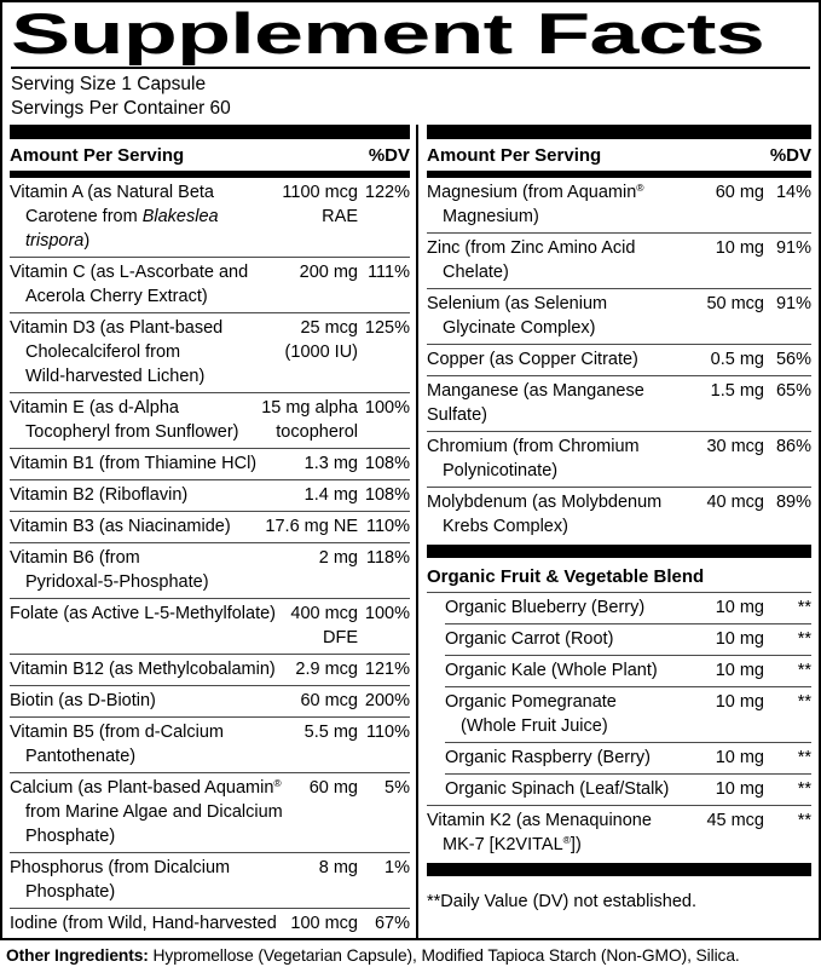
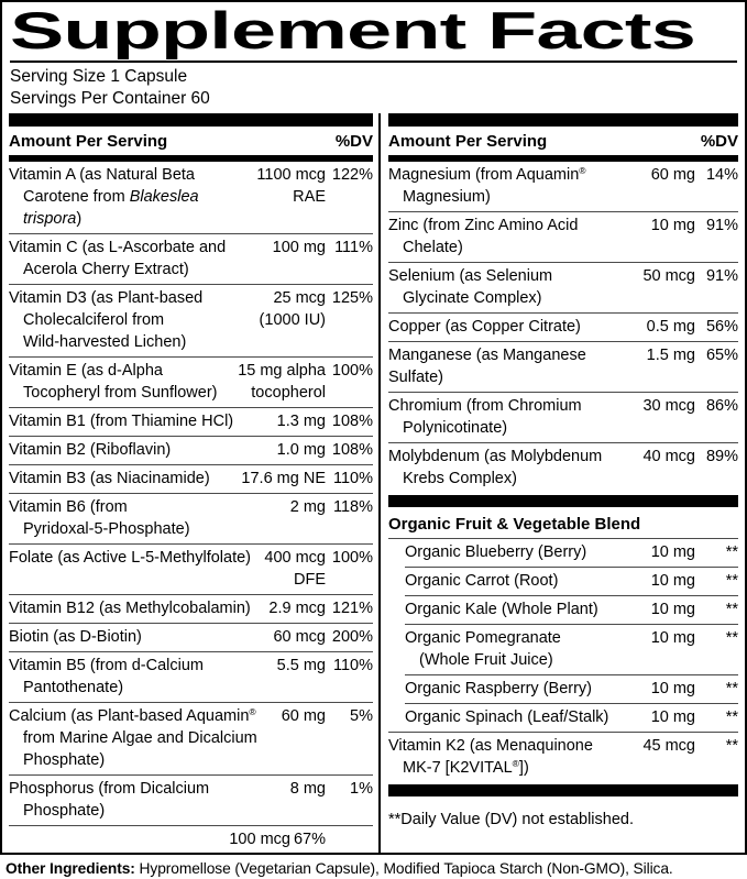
  Supplement Facts
  Serving Size 1 Capsule
  Servings Per Container 60
  Amount Per Serving
  %DV
  Vitamin A (as Natural Beta
  Carotene from Blakeslea trispora)
  1100 mcg
  RAE
  122%
  Vitamin C (as L-Ascorbate and
  Acerola Cherry Extract)
- 200 mg
+ 100 mg
  111%
  Vitamin D3 (as Plant-based
  Cholecalciferol from
  Wild-harvested Lichen)
  25 mcg
  (1000 IU)
  125%
  Vitamin E (as d-Alpha
  Tocopheryl from Sunflower)
  15 mg alpha
  tocopherol
  100%
  Vitamin B1 (from Thiamine HCl)
  1.3 mg
  108%
  Vitamin B2 (Riboflavin)
- 1.4 mg
+ 1.0 mg
  108%
  Vitamin B3 (as Niacinamide)
  17.6 mg NE
  110%
  Vitamin B6 (from
  Pyridoxal-5-Phosphate)
  2 mg
  118%
  Folate (as Active L-5-Methylfolate)
  400 mcg
  DFE
  100%
  Vitamin B12 (as Methylcobalamin)
  2.9 mcg
  121%
  Biotin (as D-Biotin)
  60 mcg
  200%
  Vitamin B5 (from d-Calcium
  Pantothenate)
  5.5 mg
  110%
  Calcium (as Plant-based Aquamin®
  from Marine Algae and Dicalcium
  Phosphate)
  60 mg
  5%
  Phosphorus (from Dicalcium
  Phosphate)
  8 mg
  1%
- Iodine (from Wild, Hand-harvested
  100 mcg
  67%
  Amount Per Serving
  %DV
  Magnesium (from Aquamin®
  Magnesium)
  60 mg
  14%
  Zinc (from Zinc Amino Acid
  Chelate)
  10 mg
  91%
  Selenium (as Selenium
  Glycinate Complex)
  50 mcg
  91%
  Copper (as Copper Citrate)
  0.5 mg
  56%
  Manganese (as Manganese Sulfate)
  1.5 mg
  65%
  Chromium (from Chromium
  Polynicotinate)
  30 mcg
  86%
  Molybdenum (as Molybdenum
  Krebs Complex)
  40 mcg
  89%
  Organic Fruit & Vegetable Blend
  Organic Blueberry (Berry)
  10 mg
  **
  Organic Carrot (Root)
  10 mg
  **
  Organic Kale (Whole Plant)
  10 mg
  **
  Organic Pomegranate
  (Whole Fruit Juice)
  10 mg
  **
  Organic Raspberry (Berry)
  10 mg
  **
  Organic Spinach (Leaf/Stalk)
  10 mg
  **
  Vitamin K2 (as Menaquinone
  MK-7 [K2VITAL®])
  45 mcg
  **
  **Daily Value (DV) not established.
  Other Ingredients: Hypromellose (Vegetarian Capsule), Modified Tapioca Starch (Non-GMO), Silica.
